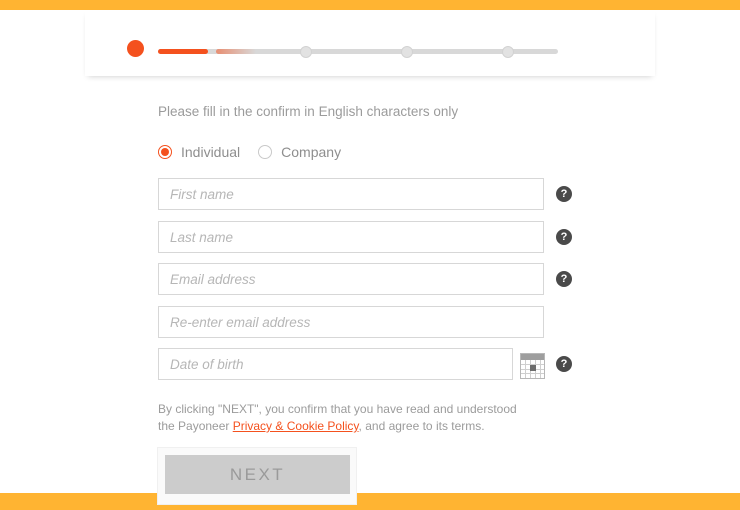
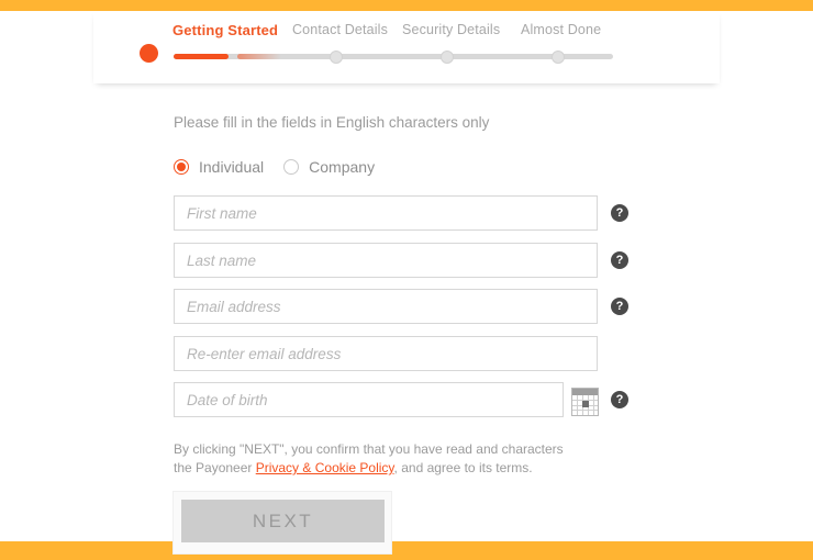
+ Getting Started
+ Contact Details
+ Security Details
+ Almost Done
- Please fill in the confirm in English characters only
+ Please fill in the fields in English characters only
  Individual
  Company
  First name
  ?
  Last name
  ?
  Email address
  ?
  Re-enter email address
  Date of birth
  ?
- By clicking "NEXT", you confirm that you have read and understood the Payoneer Privacy & Cookie Policy, and agree to its terms.
+ By clicking "NEXT", you confirm that you have read and characters the Payoneer Privacy & Cookie Policy, and agree to its terms.
  NEXT
